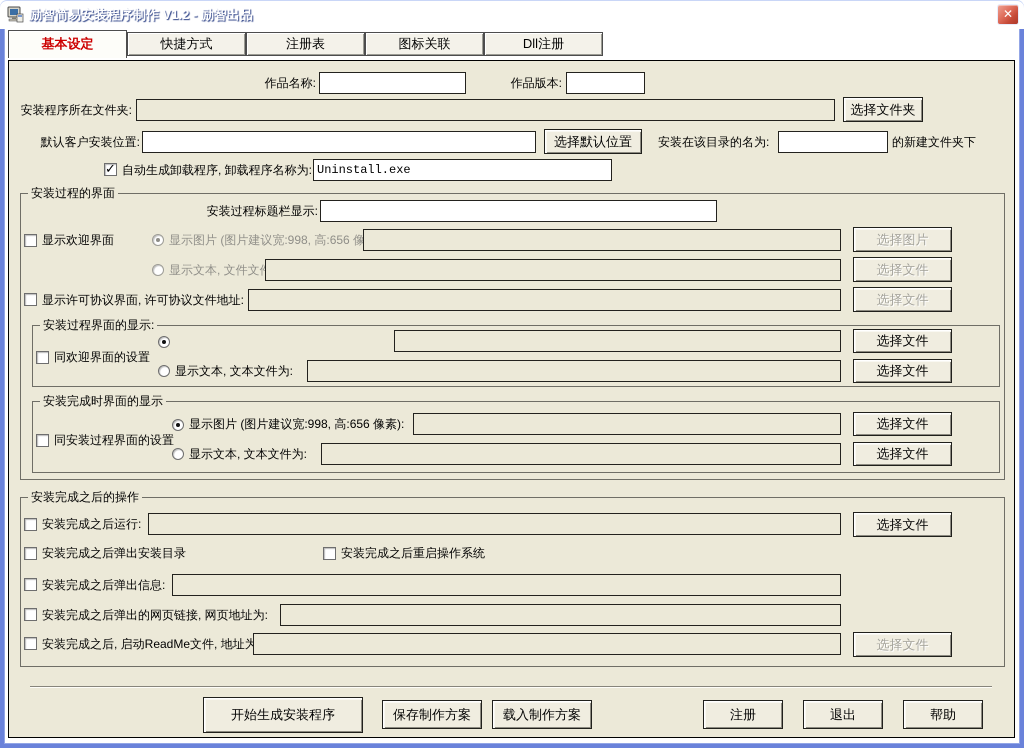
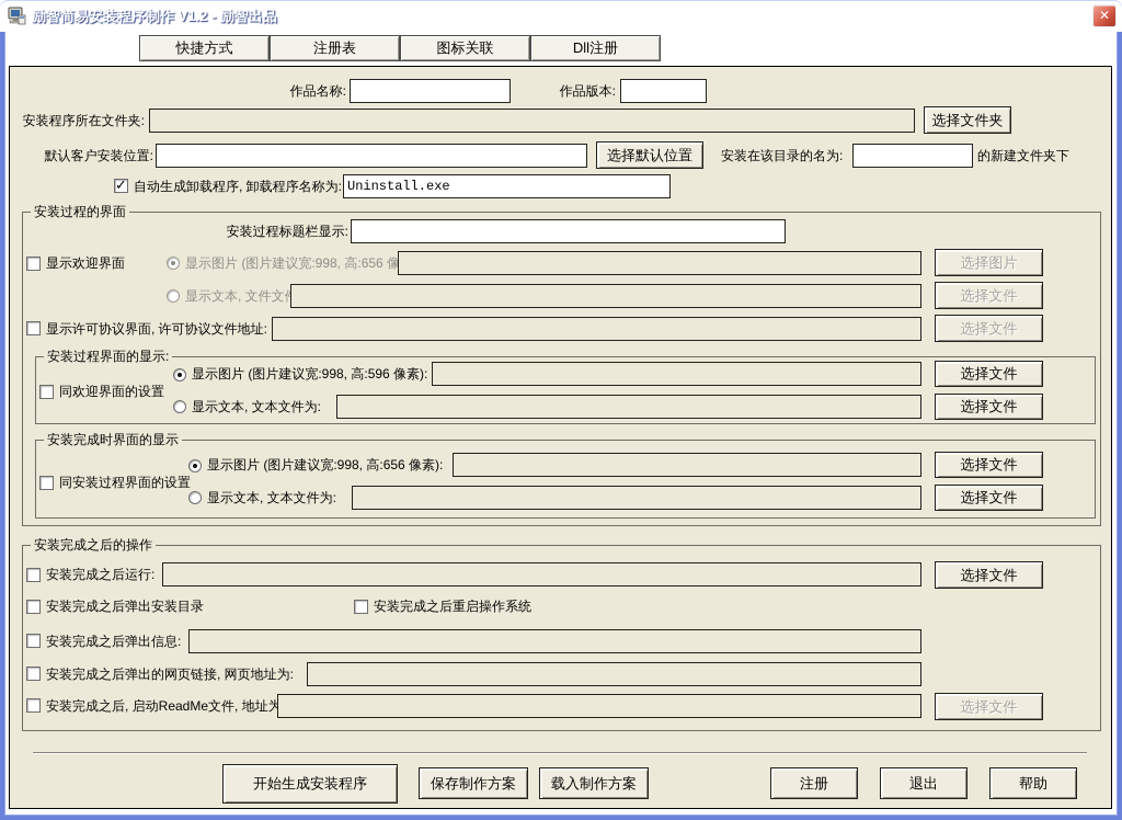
  励智简易安装程序制作 V1.2 - 励智出品
  ✕
- 基本设定
  快捷方式
  注册表
  图标关联
  Dll注册
  作品名称:
  作品版本:
  安装程序所在文件夹:
  选择文件夹
  默认客户安装位置:
  选择默认位置
  安装在该目录的名为:
  的新建文件夹下
  ✓
  自动生成卸载程序, 卸载程序名称为:
  Uninstall.exe
  安装过程的界面
  安装过程标题栏显示:
  显示欢迎界面
  显示图片 (图片建议宽:998, 高:656 像
  选择图片
  显示文本, 文件文
  选择文件
  显示许可协议界面, 许可协议文件地址:
  选择文件
  安装过程界面的显示:
+ 显示图片 (图片建议宽:998, 高:596 像素):
  选择文件
  同欢迎界面的设置
  显示文本, 文本文件为:
  选择文件
  安装完成时界面的显示
  显示图片 (图片建议宽:998, 高:656 像素):
  选择文件
  同安装过程界面的设置
  显示文本, 文本文件为:
  选择文件
  安装完成之后的操作
  安装完成之后运行:
  选择文件
  安装完成之后弹出安装目录
  安装完成之后重启操作系统
  安装完成之后弹出信息:
  安装完成之后弹出的网页链接, 网页地址为:
  安装完成之后, 启动ReadMe文件, 地址为
  选择文件
  开始生成安装程序
  保存制作方案
  载入制作方案
  注册
  退出
  帮助
